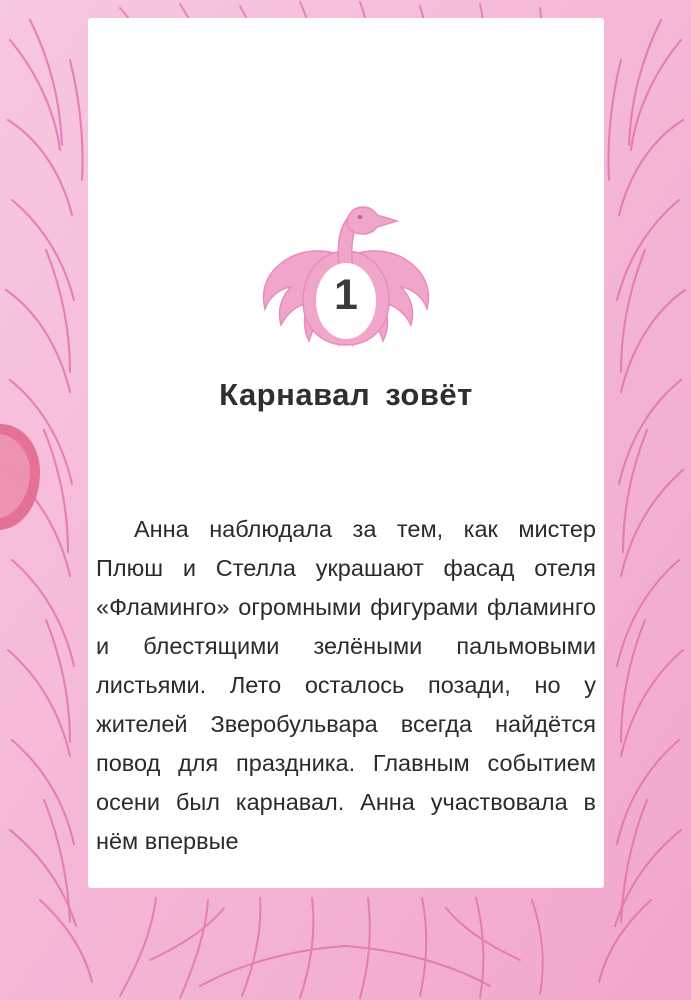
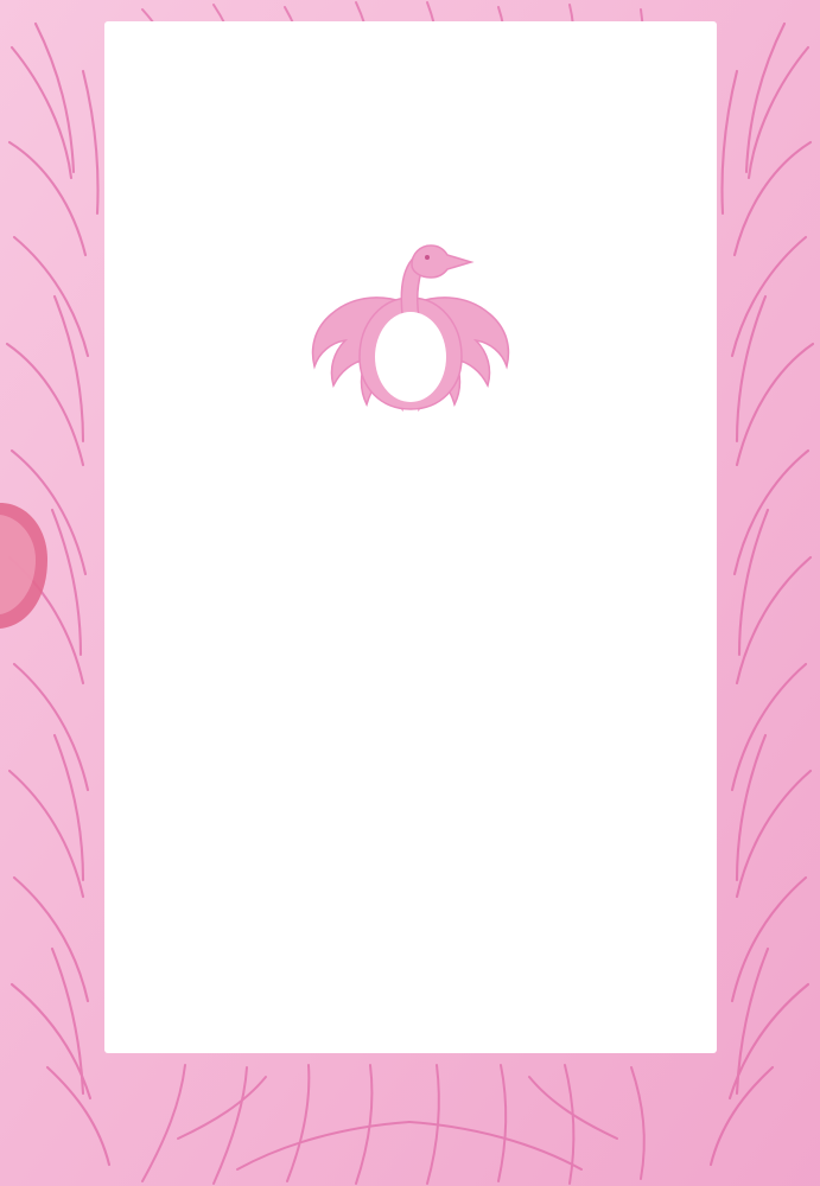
- 1
- Карнавал зовёт
- Анна наблюдала за тем, как мистер Плюш и Стелла украшают фасад отеля «Фламинго» огромными фигурами фламинго и блестящими зелёными пальмовыми листьями. Лето осталось позади, но у жителей Зверобульвара всегда найдётся повод для праздника. Главным событием осени был карнавал. Анна участвовала в нём впервые
